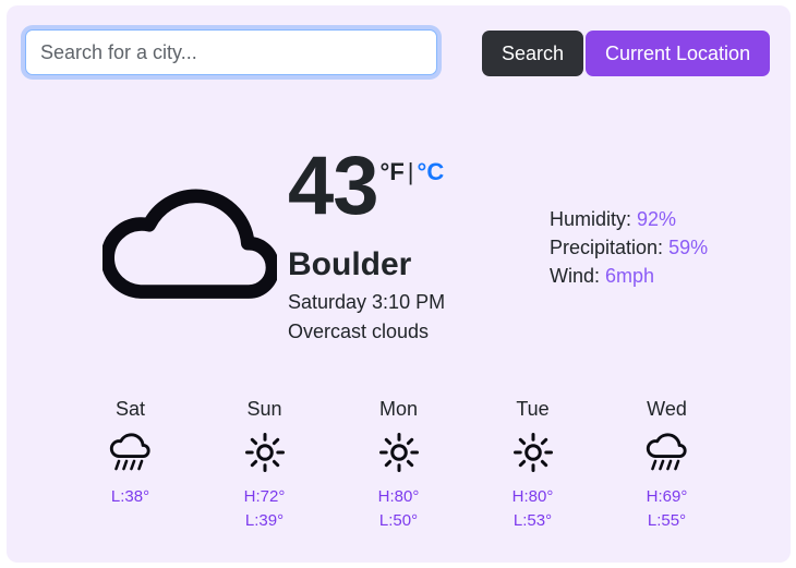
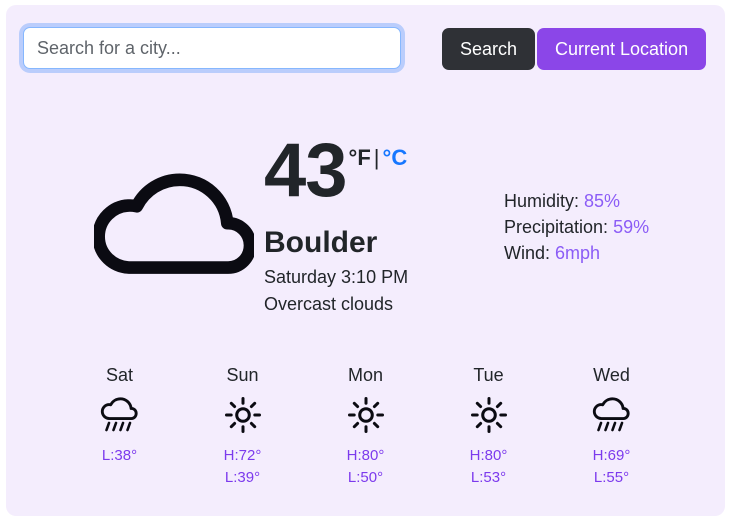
  Search for a city...
  Search
  Current Location
  43
  °F|°C
  Boulder
  Saturday 3:10 PM
  Overcast clouds
- Humidity: 92%
+ Humidity: 85%
  Precipitation: 59%
  Wind: 6mph
  Sat
  L:38°
  Sun
  H:72°
  L:39°
  Mon
  H:80°
  L:50°
  Tue
  H:80°
  L:53°
  Wed
  H:69°
  L:55°
